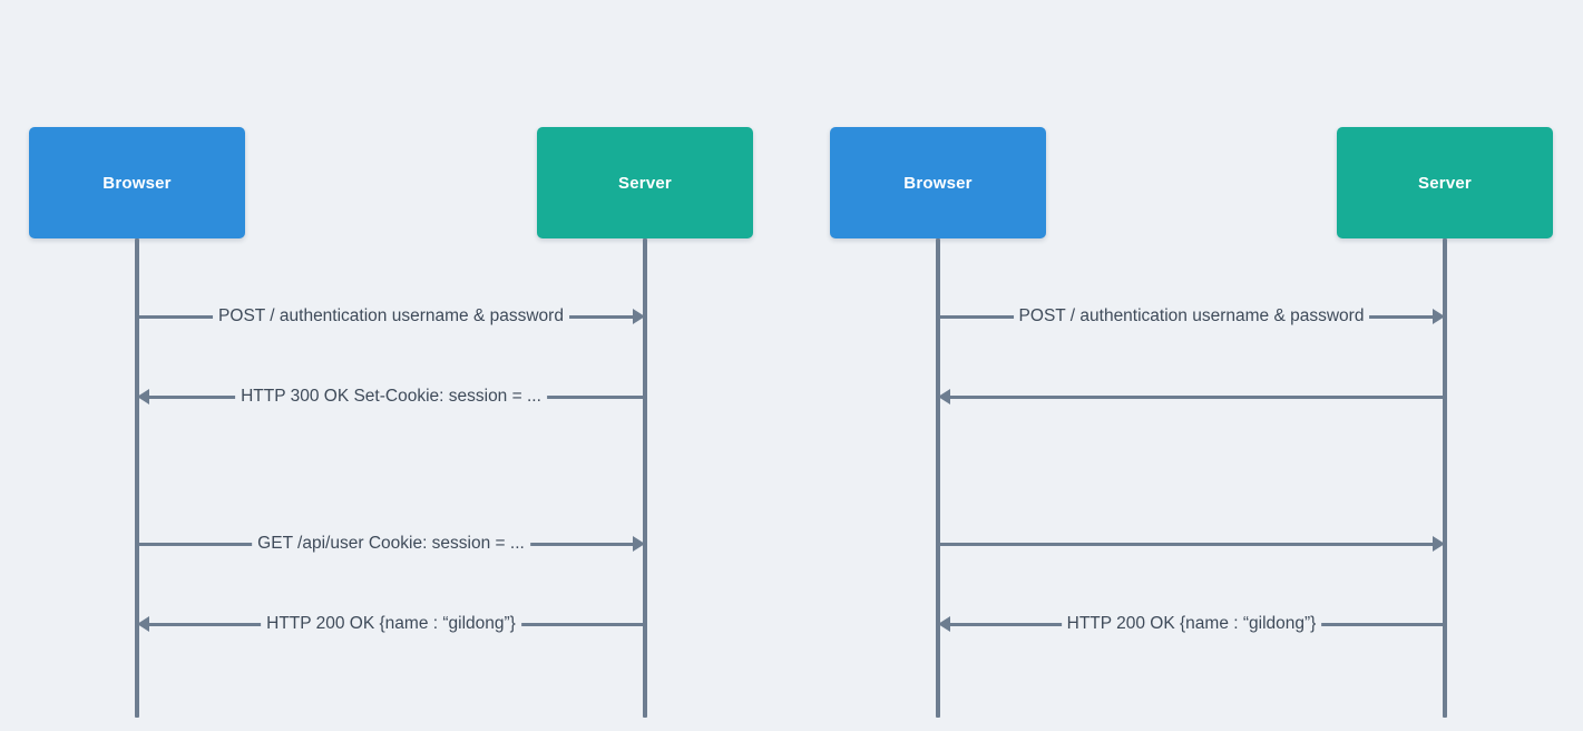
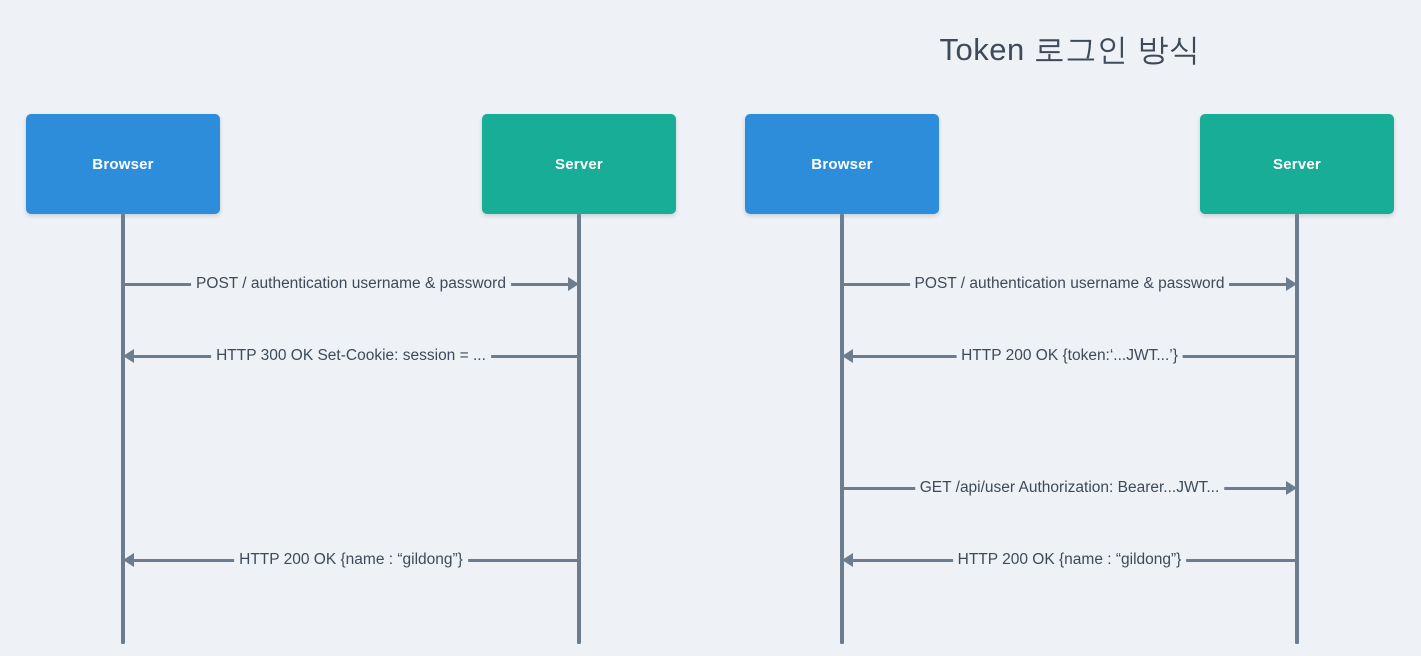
  Browser
  Server
  POST / authentication username & password
  HTTP 300 OK Set-Cookie: session = ...
- GET /api/user Cookie: session = ...
  HTTP 200 OK {name : “gildong”}
+ Token 로그인 방식
  Browser
  Server
  POST / authentication username & password
+ HTTP 200 OK {token:‘...JWT...’}
+ GET /api/user Authorization: Bearer...JWT...
  HTTP 200 OK {name : “gildong”}
